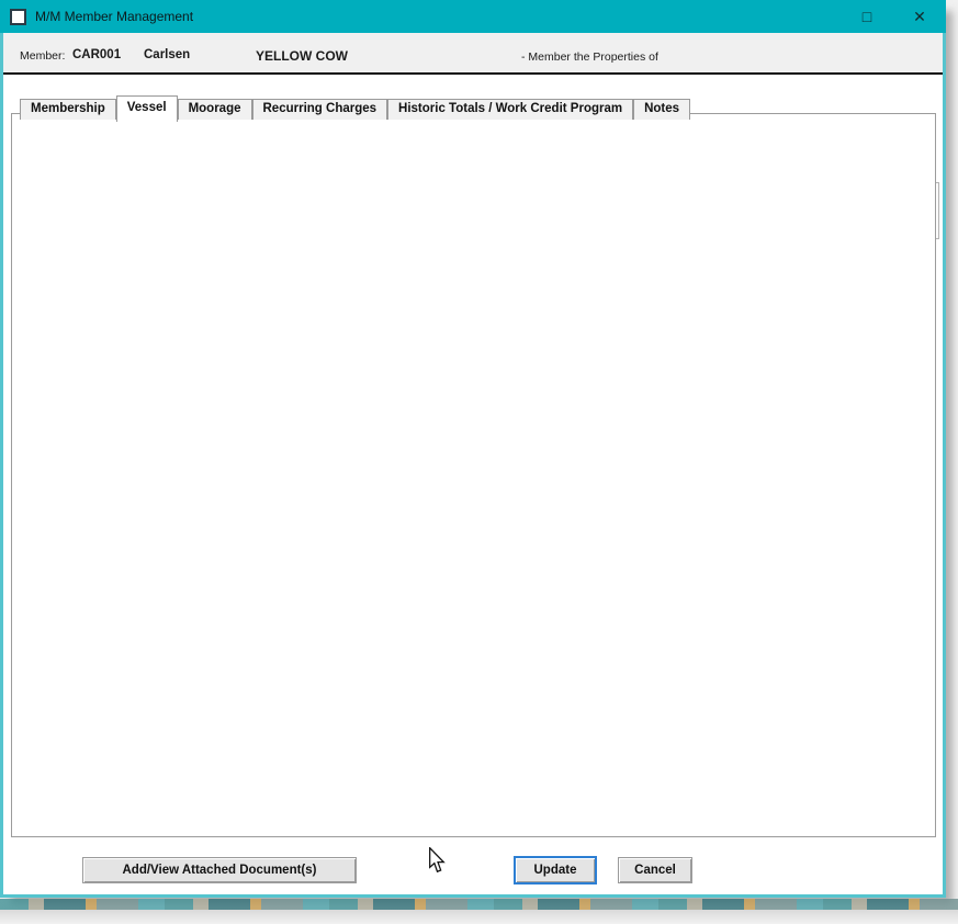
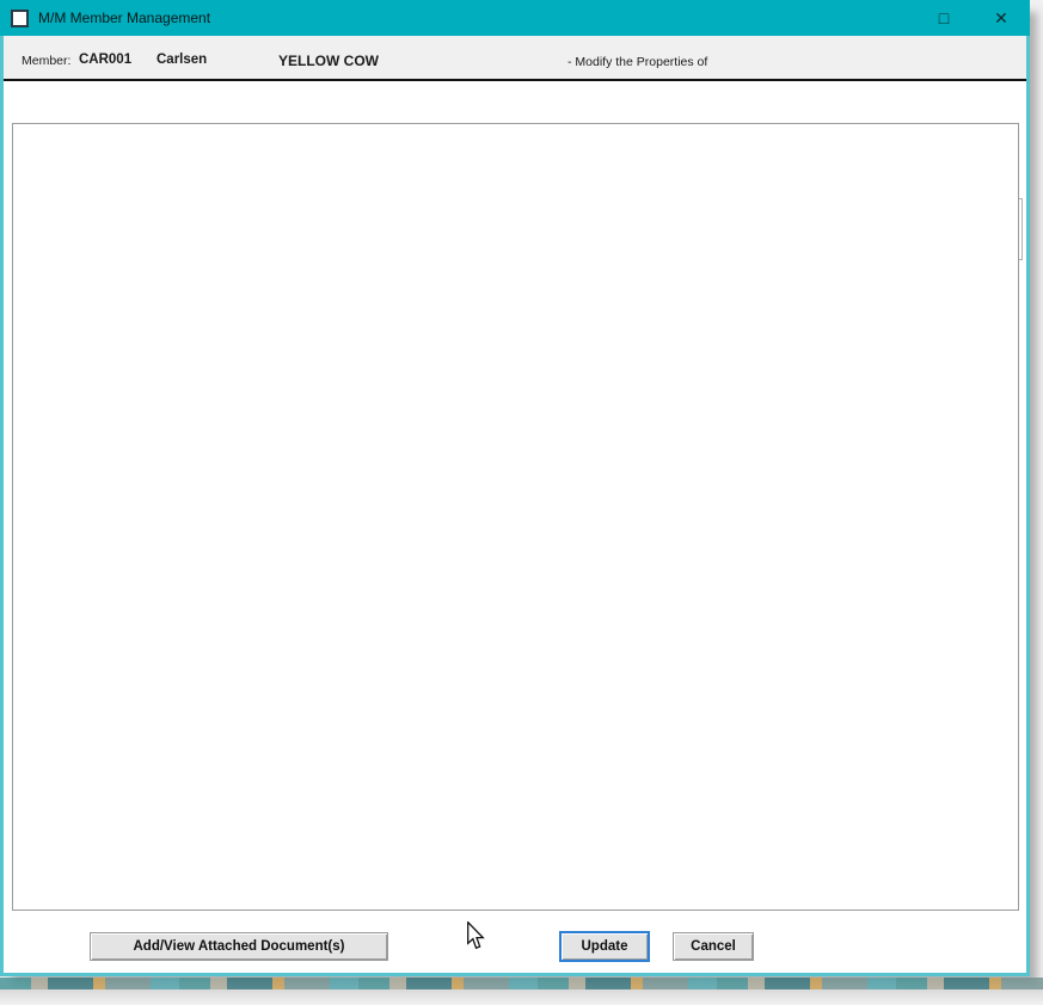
  M/M Member Management
  □
  ✕
  Member:
  CAR001
  Carlsen
  YELLOW COW
- - Member the Properties of
+ - Modify the Properties of
- Membership
- Vessel
- Moorage
- Recurring Charges
- Historic Totals / Work Credit Program
- Notes
  Add/View Attached Document(s)
  Update
  Cancel
